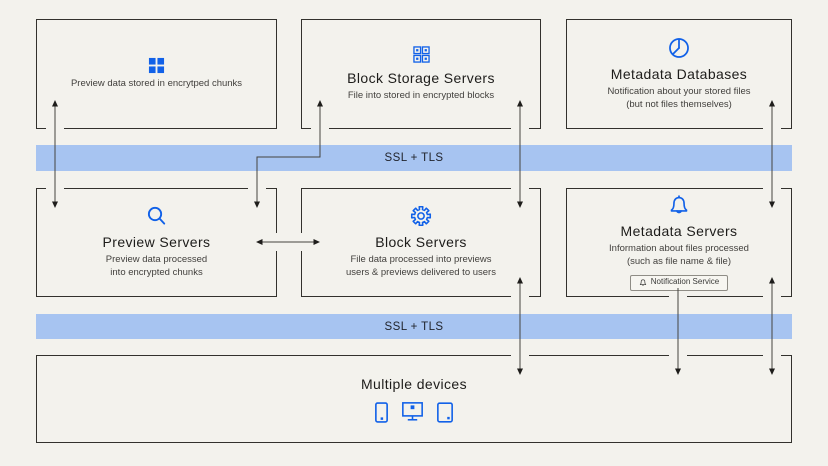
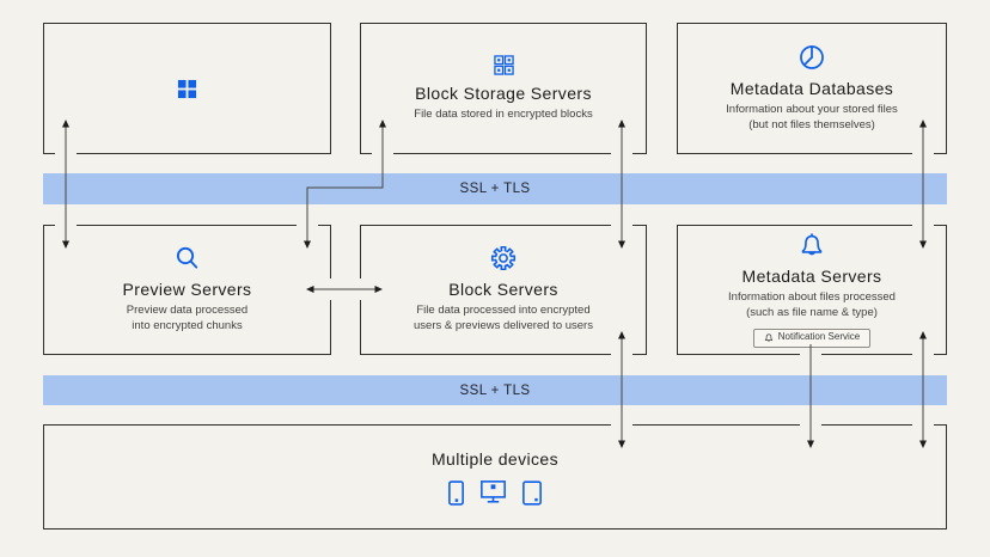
- Preview data stored in encrytped chunks
  Block Storage Servers
- File into stored in encrypted blocks
+ File data stored in encrypted blocks
  Metadata Databases
- Notification about your stored files
+ Information about your stored files
  (but not files themselves)
  SSL + TLS
  Preview Servers
  Preview data processed
  into encrypted chunks
  Block Servers
- File data processed into previews
+ File data processed into encrypted
  users & previews delivered to users
  Metadata Servers
  Information about files processed
- (such as file name & file)
+ (such as file name & type)
  Notification Service
  SSL + TLS
  Multiple devices
